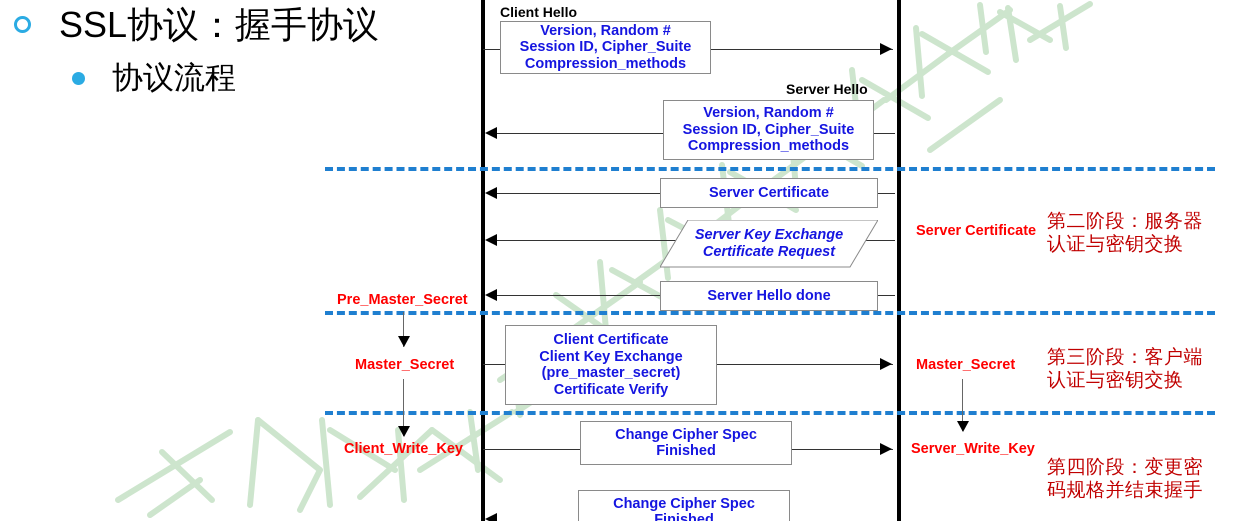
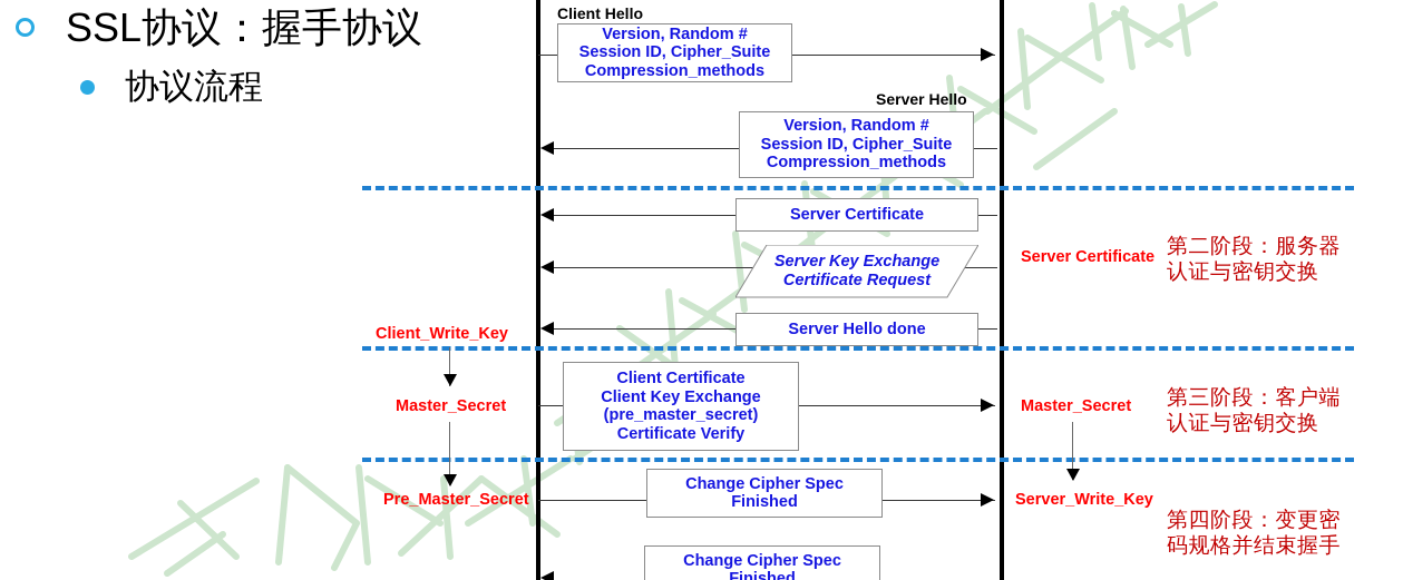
  SSL协议：握手协议
  协议流程
  Client Hello
  Version, Random #
  Session ID, Cipher_Suite
  Compression_methods
  Server Hello
  Version, Random #
  Session ID, Cipher_Suite
  Compression_methods
  Server Certificate
  Server Key Exchange
  Certificate Request
  Server Hello done
- Pre_Master_Secret
+ Client_Write_Key
  Server Certificate
  第二阶段：服务器
  认证与密钥交换
  Client Certificate
  Client Key Exchange
  (pre_master_secret)
  Certificate Verify
  Master_Secret
  Master_Secret
  第三阶段：客户端
  认证与密钥交换
  Change Cipher Spec
  Finished
- Client_Write_Key
+ Pre_Master_Secret
  Server_Write_Key
  第四阶段：变更密
  码规格并结束握手
  Change Cipher Spec
  Finished
